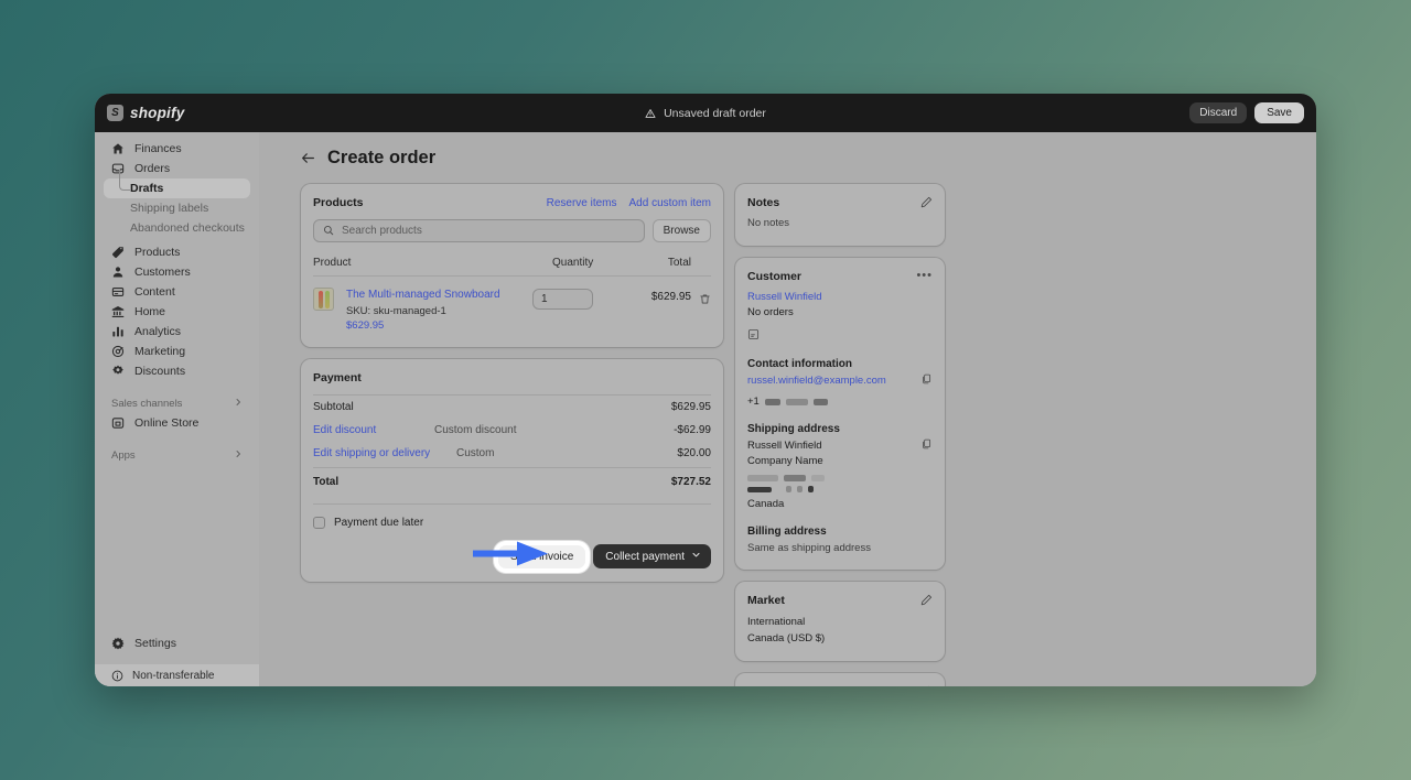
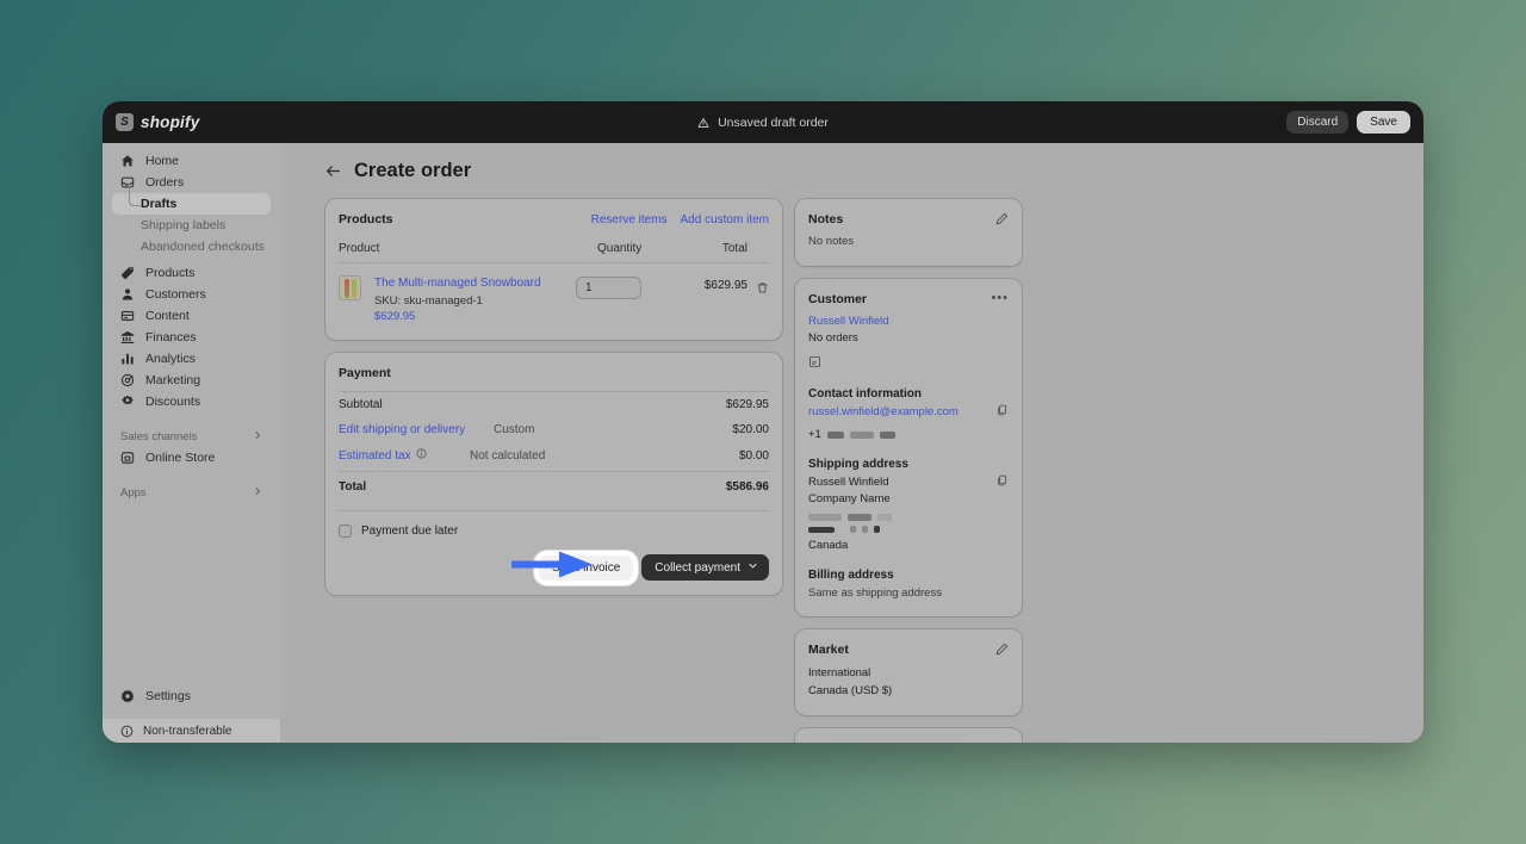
  shopify
  Unsaved draft order
  Discard
  Save
- Finances
+ Home
  Orders
  Drafts
  Shipping labels
  Abandoned checkouts
  Products
  Customers
  Content
- Home
+ Finances
  Analytics
  Marketing
  Discounts
  Sales channels
  Online Store
  Apps
  Settings
  Non-transferable
  Create order
  Products
  Reserve items
  Add custom item
- Search products
- Browse
  Product
  Quantity
  Total
  The Multi-managed Snowboard
  SKU: sku-managed-1
  $629.95
  1
  $629.95
  Payment
  Subtotal
  $629.95
- Edit discount
- Custom discount
- -$62.99
  Edit shipping or delivery
  Custom
  $20.00
+ Estimated tax
+ Not calculated
+ $0.00
  Total
- $727.52
+ $586.96
  Payment due later
  Collect payment
  Notes
  No notes
  Customer
  •••
  Russell Winfield
  No orders
  Contact information
  russel.winfield@example.com
  +1
  Shipping address
  Russell Winfield
  Company Name
  Canada
  Billing address
  Same as shipping address
  Market
  International
  Canada (USD $)
